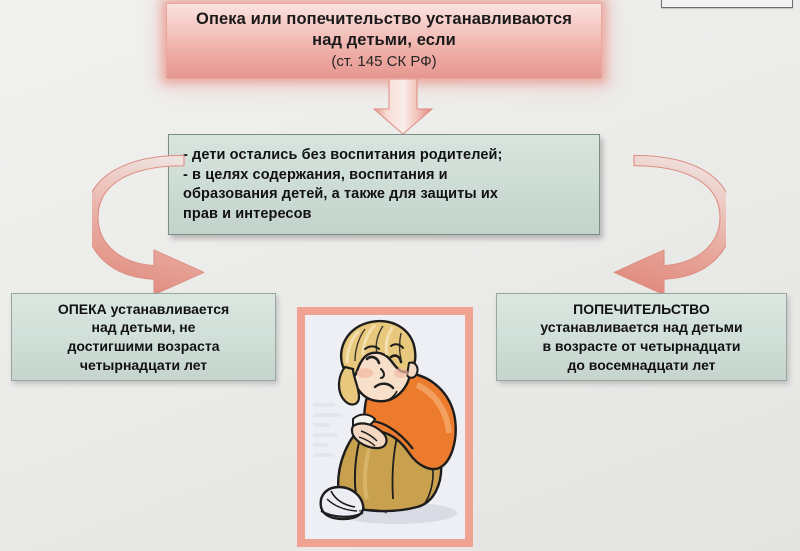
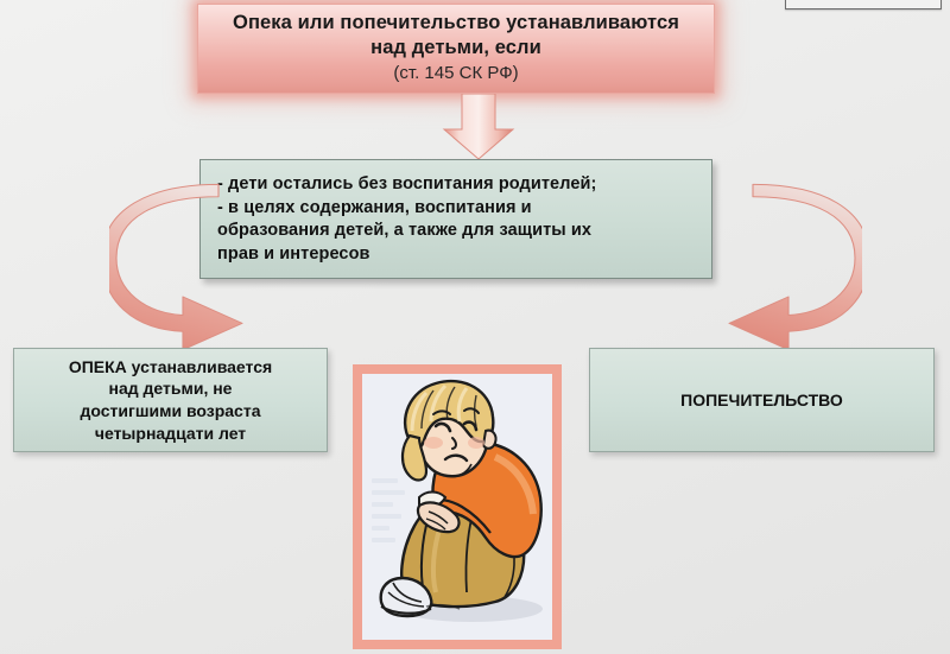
  Опека или попечительство устанавливаются
  над детьми, если
  (ст. 145 СК РФ)
  - дети остались без воспитания родителей;
  - в целях содержания, воспитания и
  образования детей, а также для защиты их
  прав и интересов
  ОПЕКА устанавливается
  над детьми, не
  достигшими возраста
  четырнадцати лет
  ПОПЕЧИТЕЛЬСТВО
- устанавливается над детьми
- в возрасте от четырнадцати
- до восемнадцати лет
